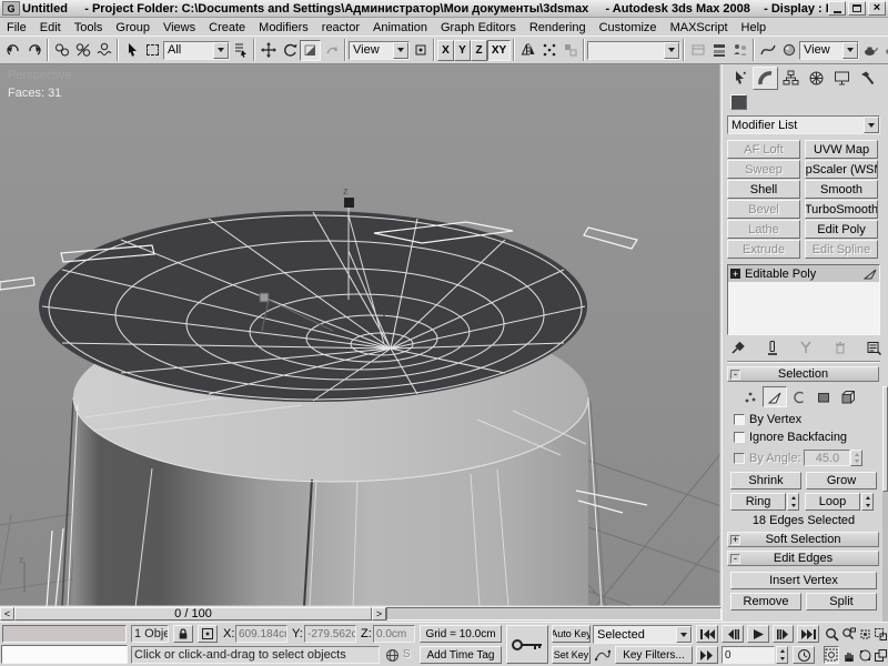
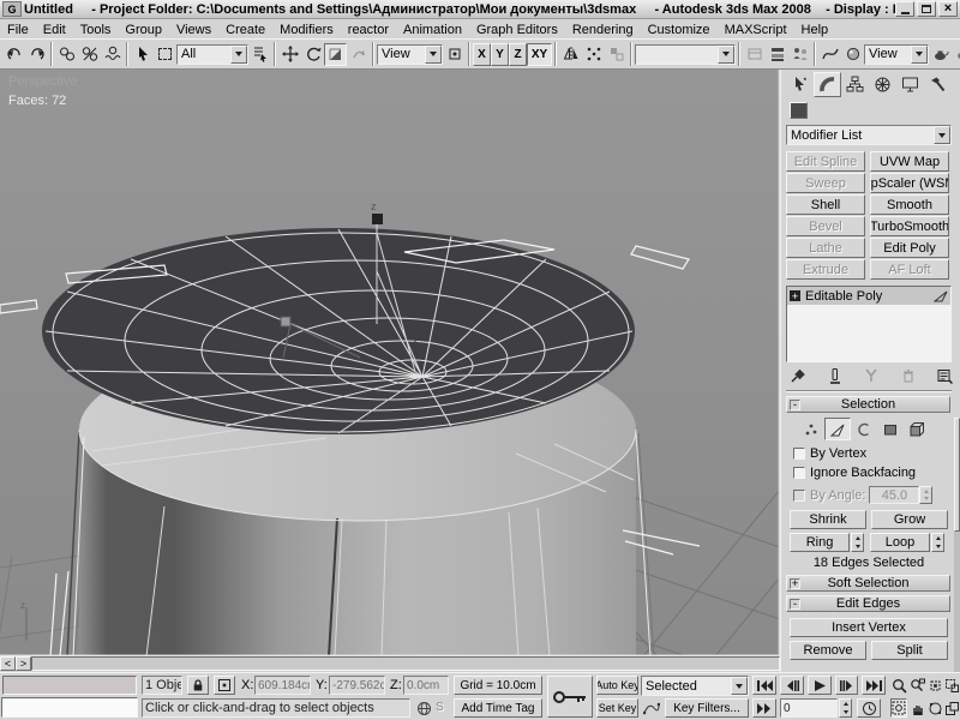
  G
  Untitled - Project Folder: C:\Documents and Settings\Администратор\Мои документы\3dsmax - Autodesk 3ds Max 2008 - Display :
  ×
  File
  Edit
  Tools
  Group
  Views
  Create
  Modifiers
  reactor
  Animation
  Graph Editors
  Rendering
  Customize
  MAXScript
  Help
  All
  View
  X
  Y
  Z
  XY
  View
  z
  z
  x
- Faces: 31
+ Faces: 72
  <
- 0 / 100
  >
  Modifier List
- AF Loft
+ Edit Spline
  UVW Map
  Sweep
  pScaler (WS
  Shell
  Smooth
  Bevel
  TurboSmooth
  Lathe
  Edit Poly
  Extrude
- Edit Spline
+ AF Loft
  +
  Editable Poly
  -
  Selection
  By Vertex
  Ignore Backfacing
  By Angle:
  45.0
  Shrink
  Grow
  Ring
  Loop
  18 Edges Selected
  +
  Soft Selection
  -
  Edit Edges
  Insert Vertex
  Remove
  Split
  X:
  609.184c
  Y:
  -279.562c
  Z:
  0.0cm
  Grid = 10.0cm
  Click or click-and-drag to select objects
  S
  Add Time Tag
  Auto Key
  Set Key
  Selected
  Key Filters...
  0
